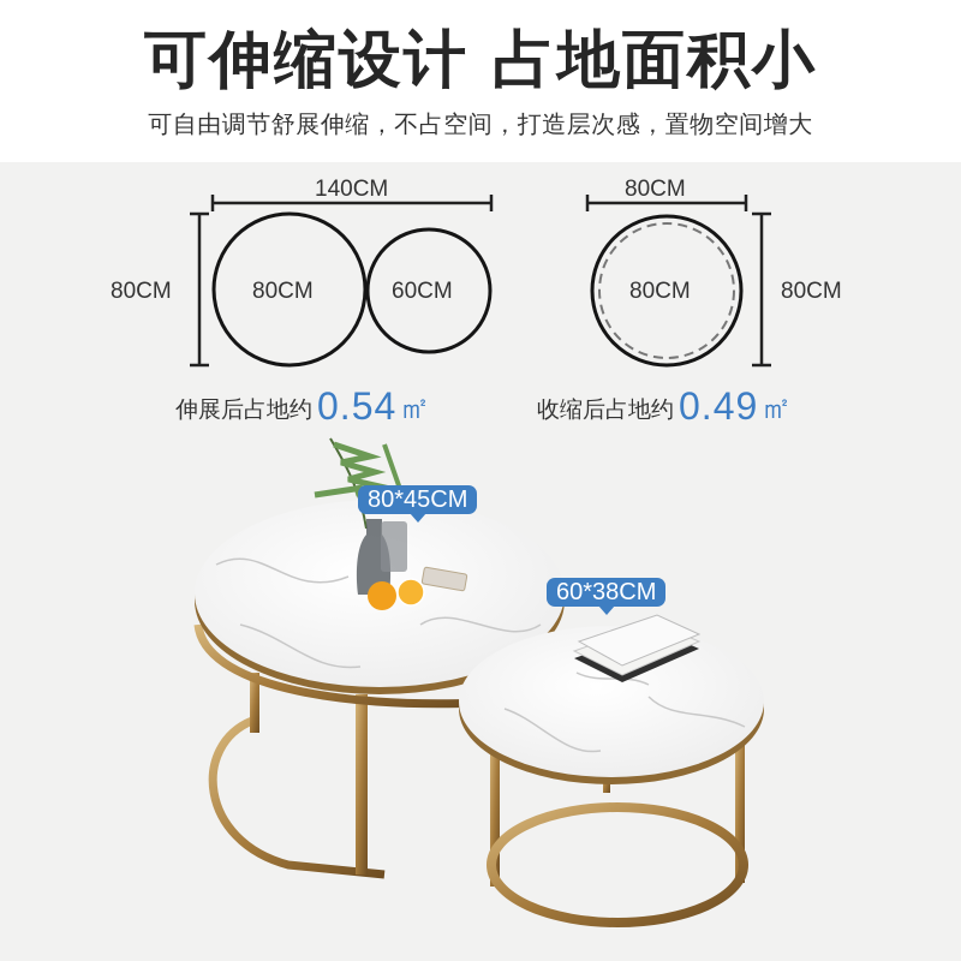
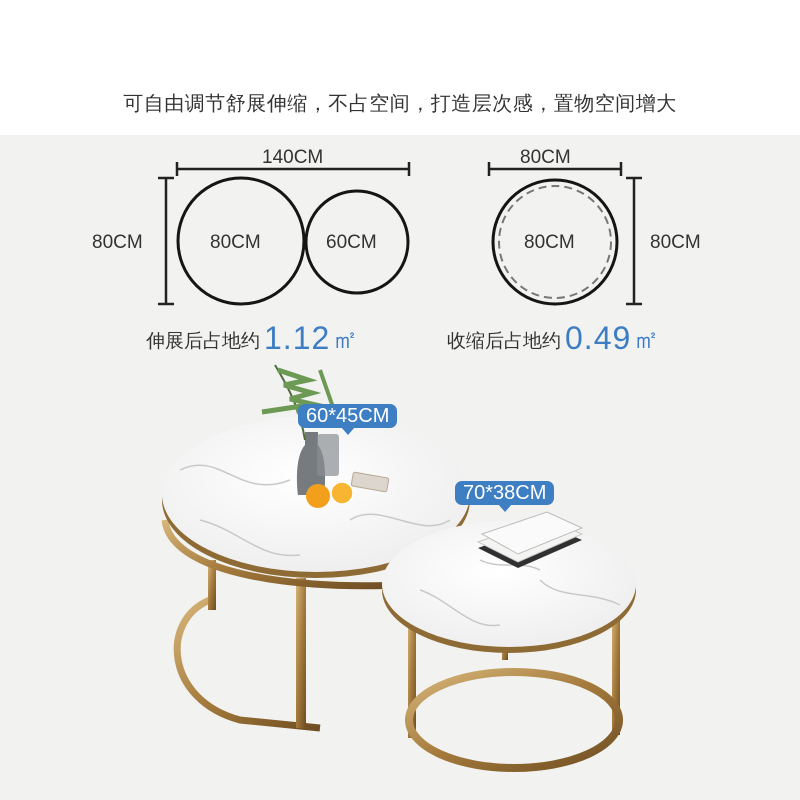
- 可伸缩设计 占地面积小
  可自由调节舒展伸缩，不占空间，打造层次感，置物空间增大
  140CM
  80CM
  80CM
  60CM
  80CM
  80CM
  80CM
- 伸展后占地约 0.54㎡
+ 伸展后占地约 1.12㎡
  收缩后占地约 0.49㎡
- 80*45CM
+ 60*45CM
- 60*38CM
+ 70*38CM
